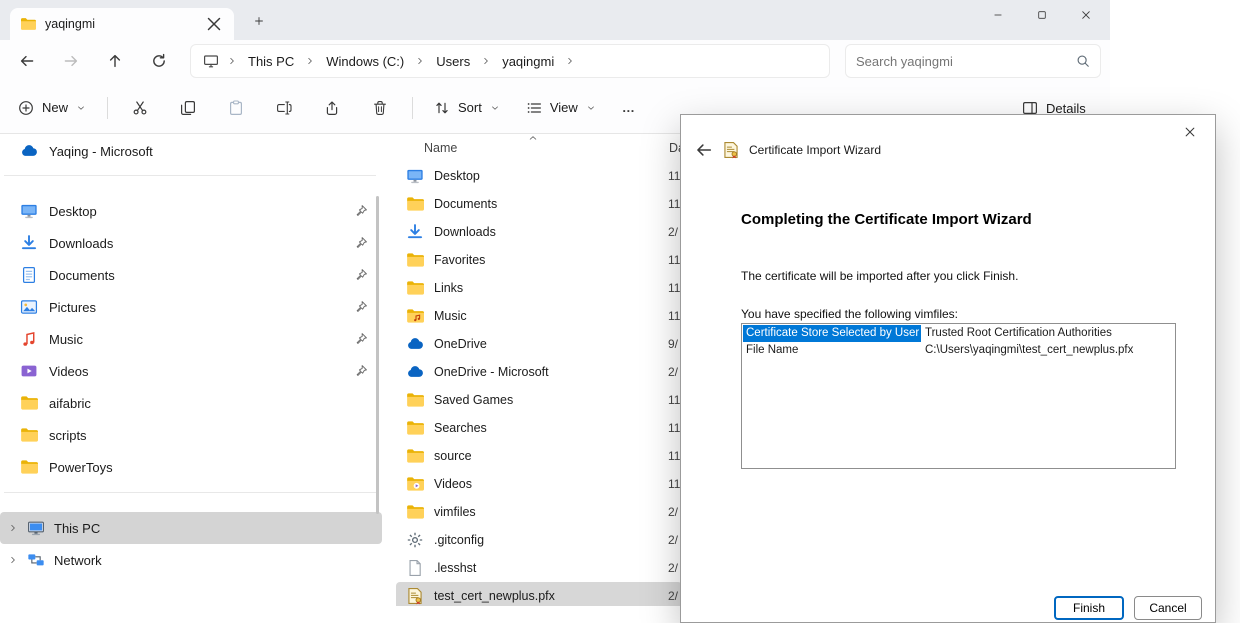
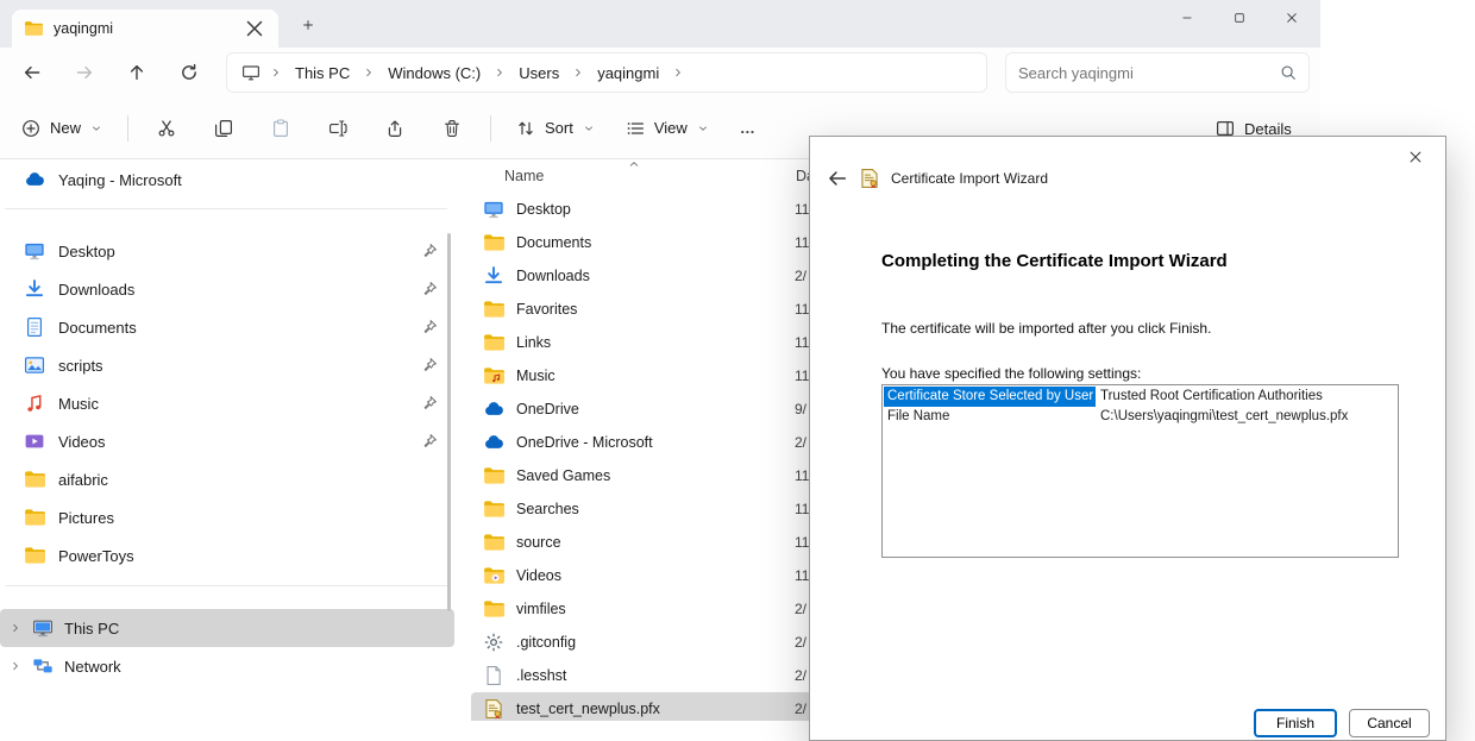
  yaqingmi
  This PC
  Windows (C:)
  Users
  yaqingmi
  Search yaqingmi
  New
  Sort
  View
  …
  Details
  Yaqing - Microsoft
  Desktop
  Downloads
  Documents
- Pictures
+ scripts
  Music
  Videos
  aifabric
- scripts
+ Pictures
  PowerToys
  This PC
  Network
  Name
  Desktop
  11
  Documents
  11
  Downloads
  2/
  Favorites
  11
  Links
  11
  Music
  11
  OneDrive
  9/
  OneDrive - Microsoft
  2/
  Saved Games
  11
  Searches
  11
  source
  11
  Videos
  11
  vimfiles
  2/
  .gitconfig
  2/
  .lesshst
  2/
  test_cert_newplus.pfx
  2/
  Certificate Import Wizard
  Completing the Certificate Import Wizard
  The certificate will be imported after you click Finish.
- You have specified the following vimfiles:
+ You have specified the following settings:
  Certificate Store Selected by User
  Trusted Root Certification Authorities
  File Name
  C:\Users\yaqingmi\test_cert_newplus.pfx
  Finish
  Cancel
